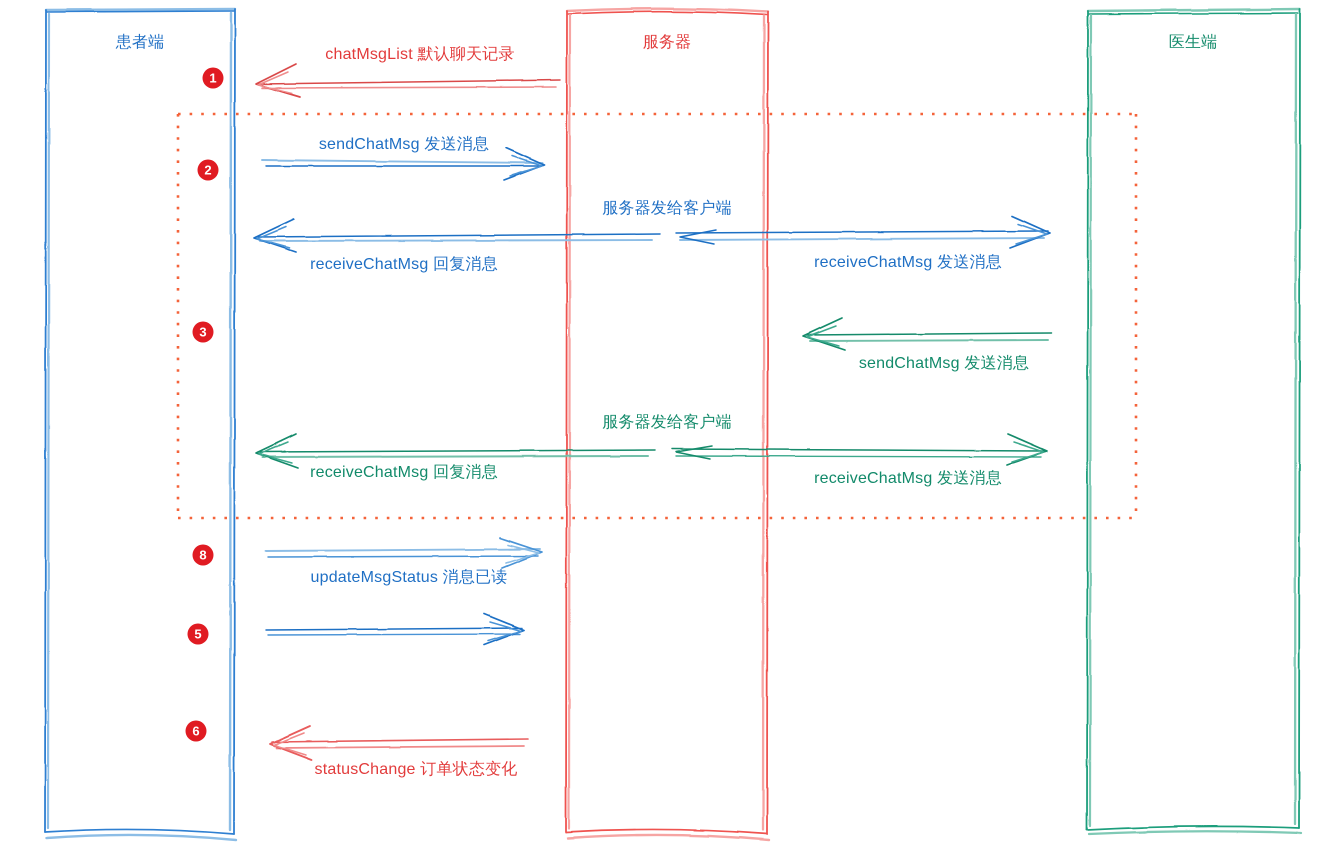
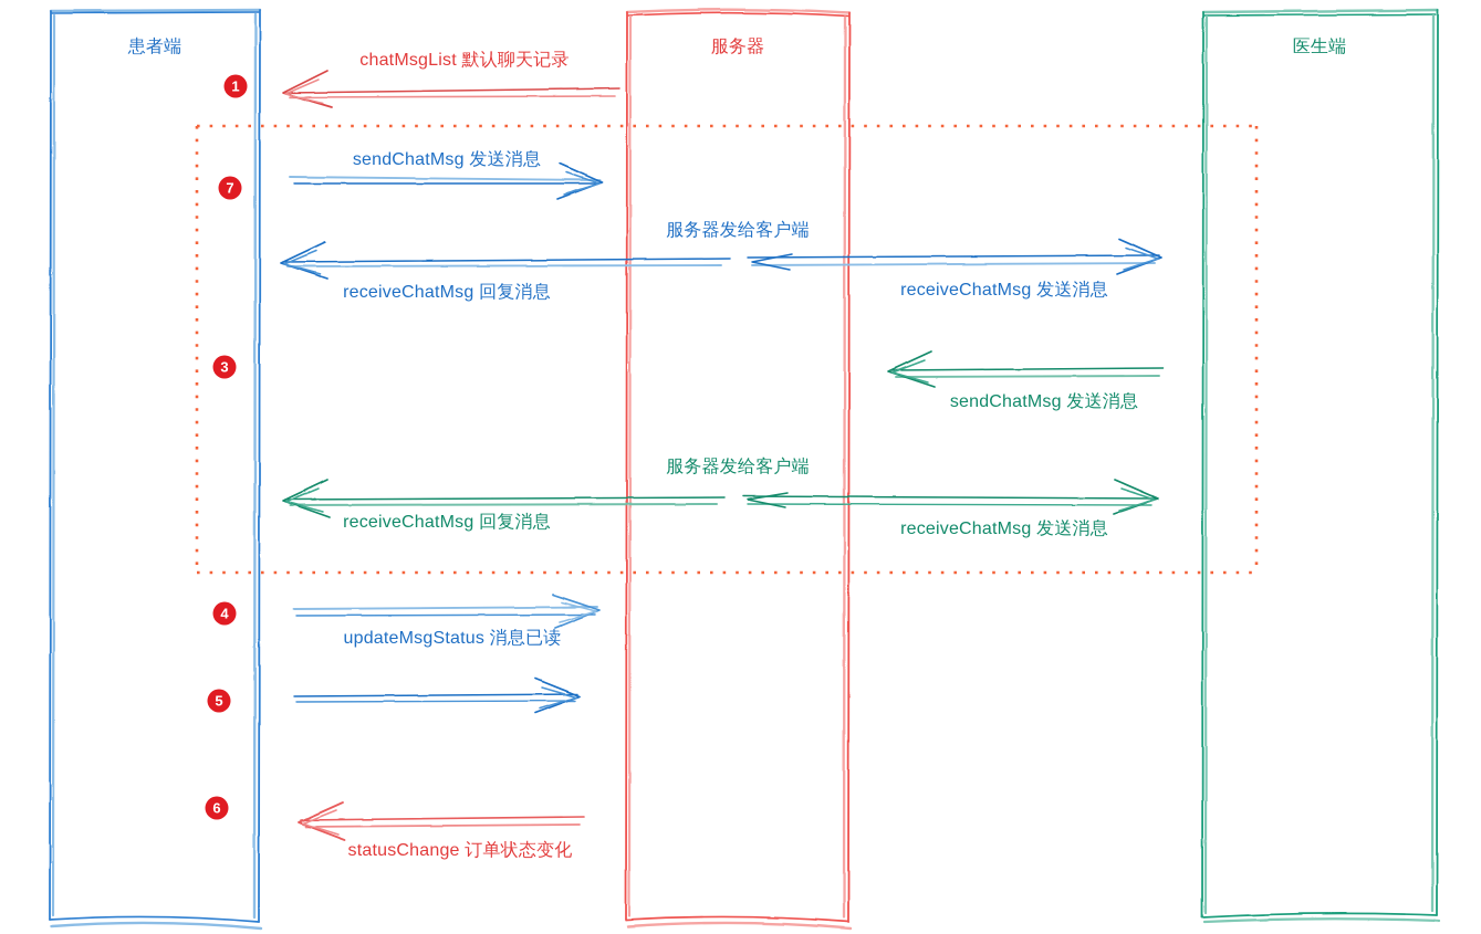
  患者端
  服务器
  医生端
  1
- 2
+ 7
  3
- 8
+ 4
  5
  6
  chatMsgList 默认聊天记录
  sendChatMsg 发送消息
  receiveChatMsg 回复消息
  receiveChatMsg 发送消息
  sendChatMsg 发送消息
  receiveChatMsg 回复消息
  receiveChatMsg 发送消息
  updateMsgStatus 消息已读
  statusChange 订单状态变化
  服务器发给客户端
  服务器发给客户端
